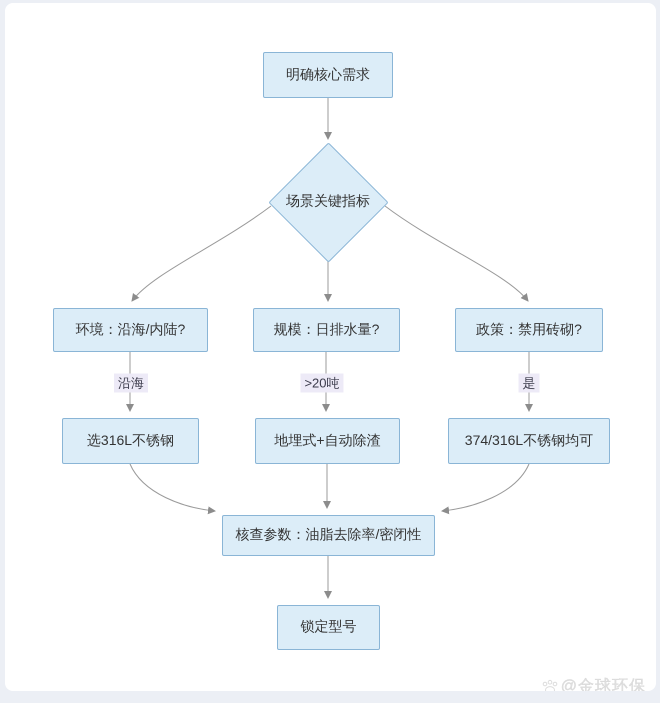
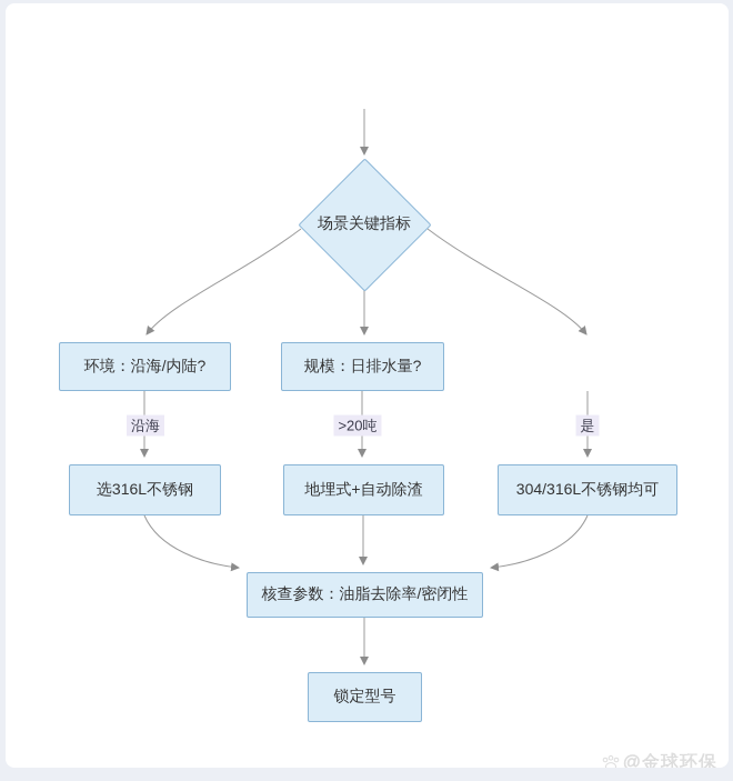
- 明确核心需求
  场景关键指标
  环境：沿海/内陆?
  规模：日排水量?
- 政策：禁用砖砌?
  沿海
  >20吨
  是
  选316L不锈钢
  地埋式+自动除渣
- 374/316L不锈钢均可
+ 304/316L不锈钢均可
  核查参数：油脂去除率/密闭性
  锁定型号
  @金球环保
